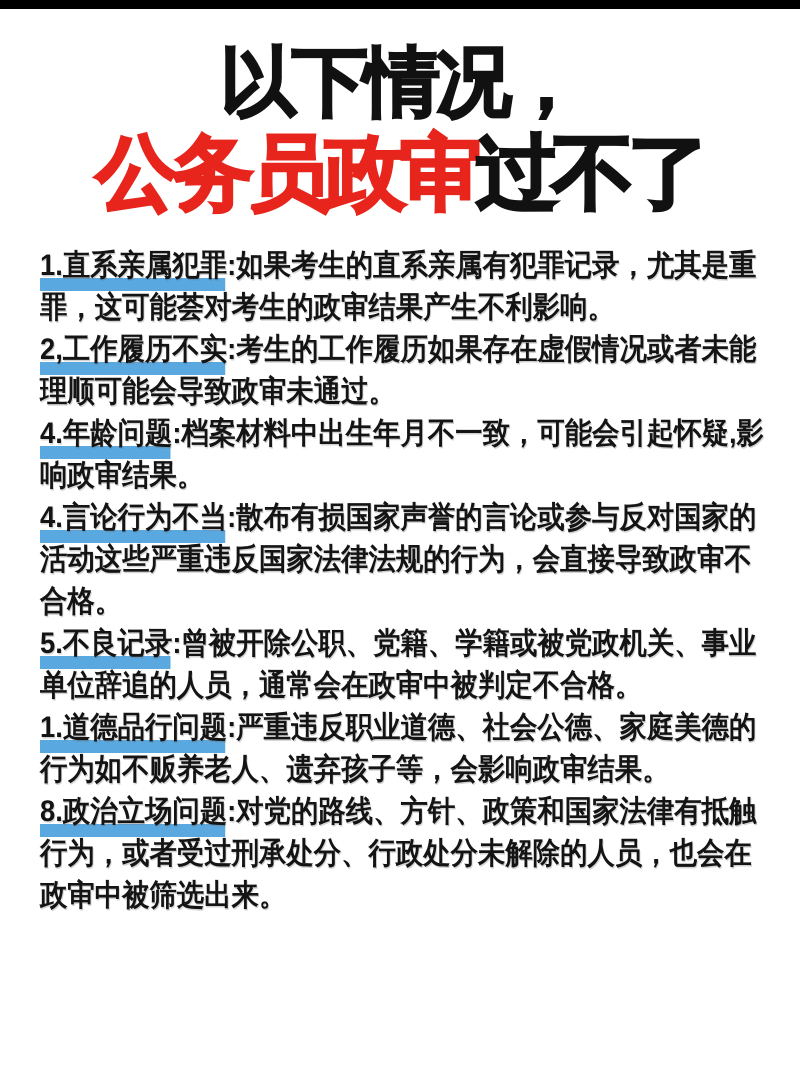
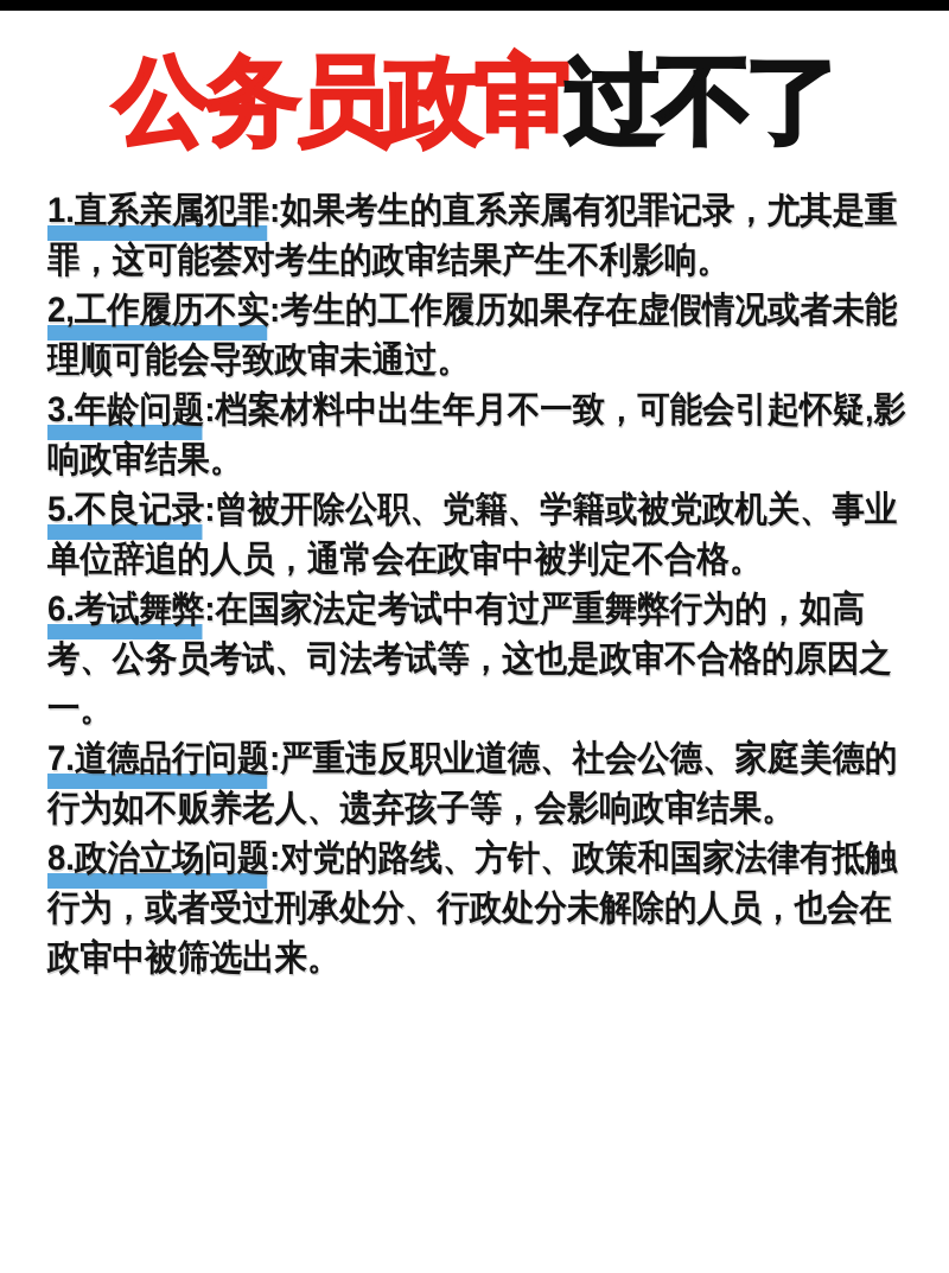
- 以下情况，
  公务员政审过不了
  1.直系亲属犯罪:如果考生的直系亲属有犯罪记录，尤其是重罪，这可能荟对考生的政审结果产生不利影响。
  2,工作履历不实:考生的工作履历如果存在虚假情况或者未能理顺可能会导致政审未通过。
- 4.年龄问题:档案材料中出生年月不一致，可能会引起怀疑,影响政审结果。
+ 3.年龄问题:档案材料中出生年月不一致，可能会引起怀疑,影响政审结果。
- 4.言论行为不当:散布有损国家声誉的言论或参与反对国家的活动这些严重违反国家法律法规的行为，会直接导致政审不合格。
  5.不良记录:曾被开除公职、党籍、学籍或被党政机关、事业单位辞追的人员，通常会在政审中被判定不合格。
+ 6.考试舞弊:在国家法定考试中有过严重舞弊行为的，如高考、公务员考试、司法考试等，这也是政审不合格的原因之一。
- 1.道德品行问题:严重违反职业道德、社会公德、家庭美德的行为如不贩养老人、遗弃孩子等，会影响政审结果。
+ 7.道德品行问题:严重违反职业道德、社会公德、家庭美德的行为如不贩养老人、遗弃孩子等，会影响政审结果。
  8.政治立场问题:对党的路线、方针、政策和国家法律有抵触行为，或者受过刑承处分、行政处分未解除的人员，也会在政审中被筛选出来。
